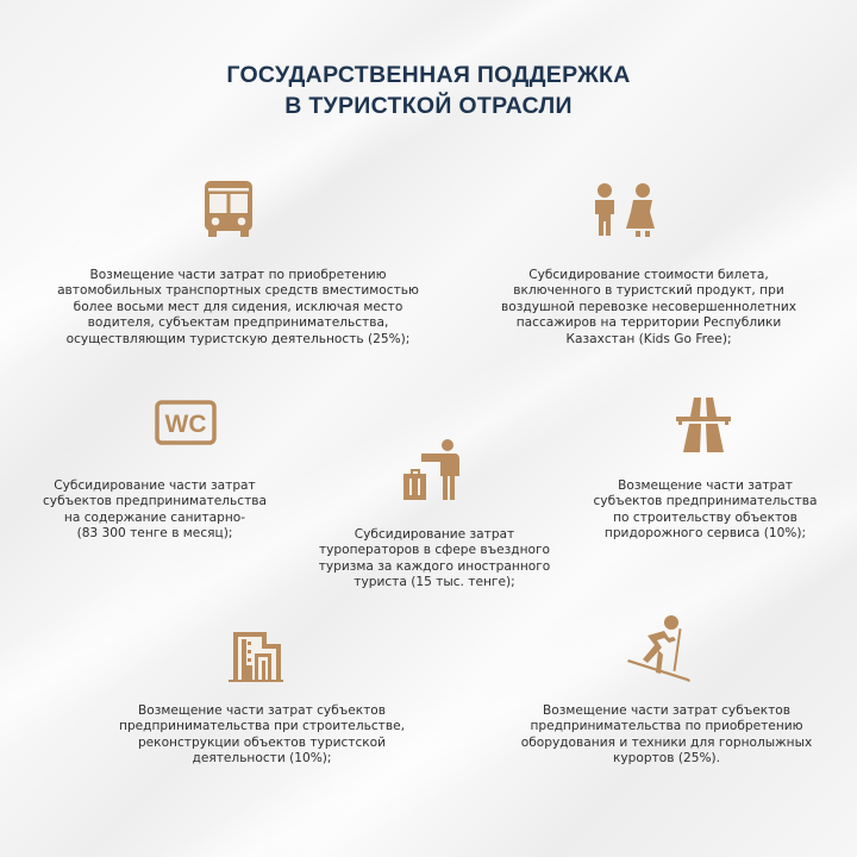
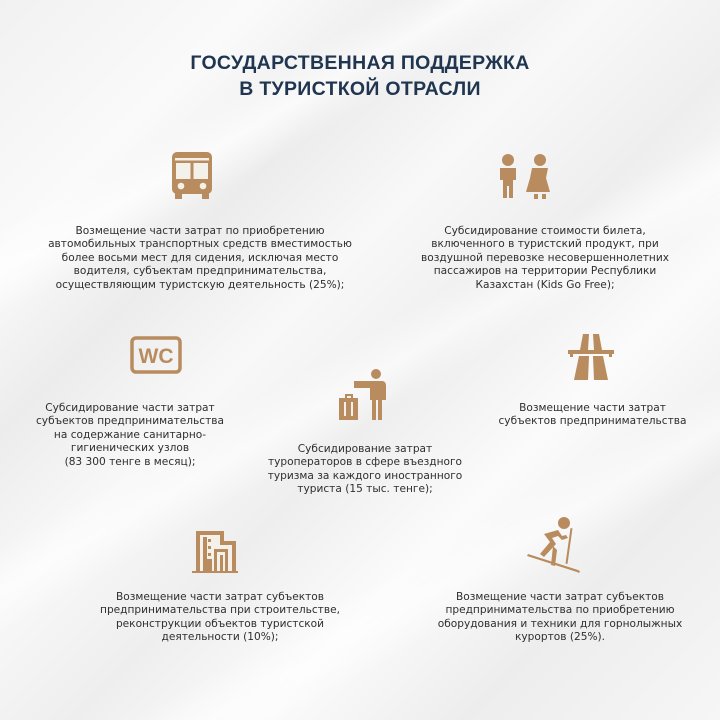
  ГОСУДАРСТВЕННАЯ ПОДДЕРЖКА
  В ТУРИСТКОЙ ОТРАСЛИ
  Возмещение части затрат по приобретению
  автомобильных транспортных средств вместимостью
  более восьми мест для сидения, исключая место
  водителя, субъектам предпринимательства,
  осуществляющим туристскую деятельность (25%);
  Субсидирование стоимости билета,
  включенного в туристский продукт, при
  воздушной перевозке несовершеннолетних
  пассажиров на территории Республики
  Казахстан (Kids Go Free);
  WC
  Субсидирование части затрат
  субъектов предпринимательства
  на содержание санитарно-
+ гигиенических узлов
  (83 300 тенге в месяц);
  Субсидирование затрат
  туроператоров в сфере въездного
  туризма за каждого иностранного
  туриста (15 тыс. тенге);
  Возмещение части затрат
  субъектов предпринимательства
- по строительству объектов
- придорожного сервиса (10%);
  Возмещение части затрат субъектов
  предпринимательства при строительстве,
  реконструкции объектов туристской
  деятельности (10%);
  Возмещение части затрат субъектов
  предпринимательства по приобретению
  оборудования и техники для горнолыжных
  курортов (25%).
